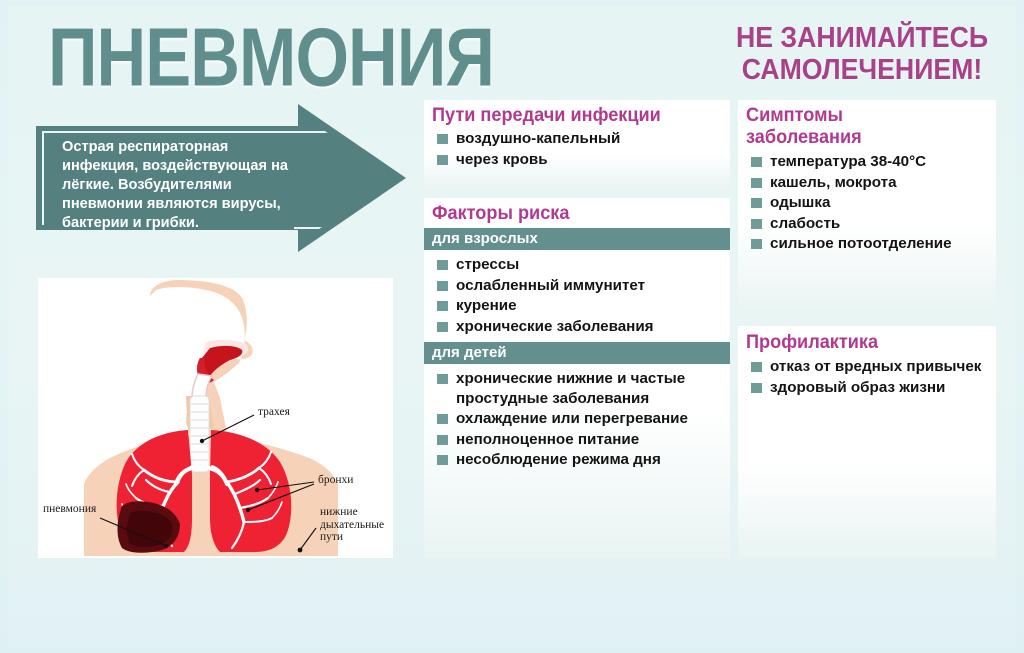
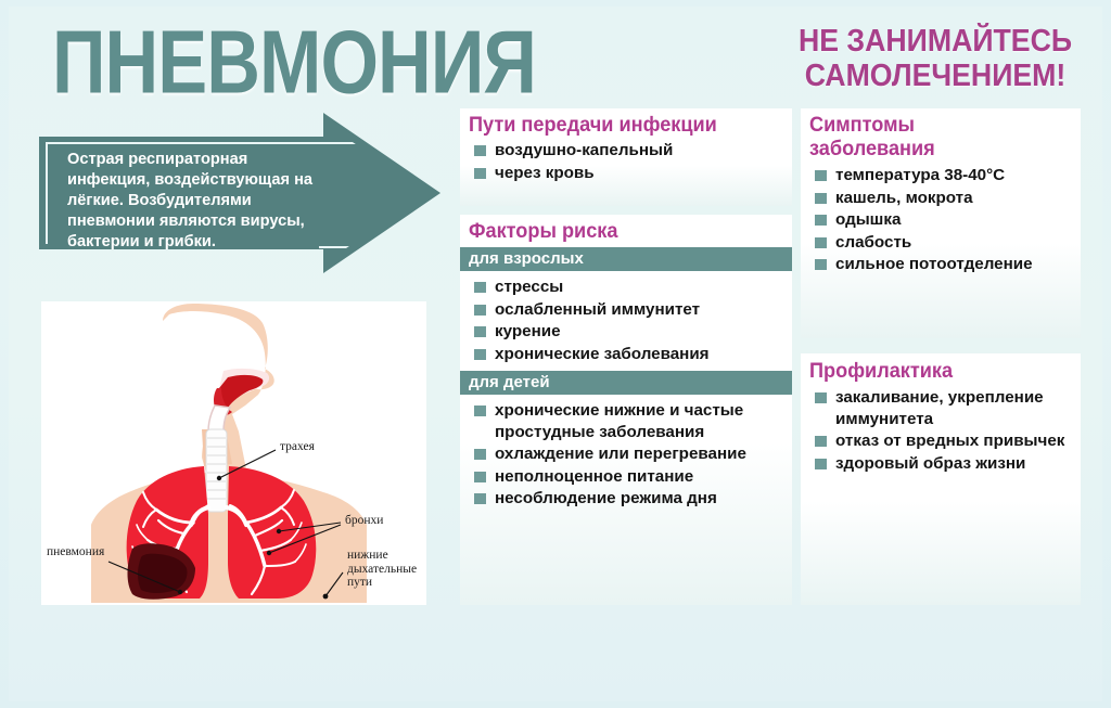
  ПНЕВМОНИЯ
  НЕ ЗАНИМАЙТЕСЬ
  САМОЛЕЧЕНИЕМ!
  Острая респираторная инфекция, воздействующая на лёгкие. Возбудителями пневмонии являются вирусы, бактерии и грибки.
  трахея
  бронхи
  нижние дыхательные пути
  пневмония
  Пути передачи инфекции
  воздушно-капельный
  через кровь
  Факторы риска
  для взрослых
  стрессы
  ослабленный иммунитет
  курение
  хронические заболевания
  для детей
  хронические нижние и частые простудные заболевания
  охлаждение или перегревание
  неполноценное питание
  несоблюдение режима дня
  Симптомы
  заболевания
  температура 38-40°C
  кашель, мокрота
  одышка
  слабость
  сильное потоотделение
  Профилактика
+ закаливание, укрепление иммунитета
  отказ от вредных привычек
  здоровый образ жизни
